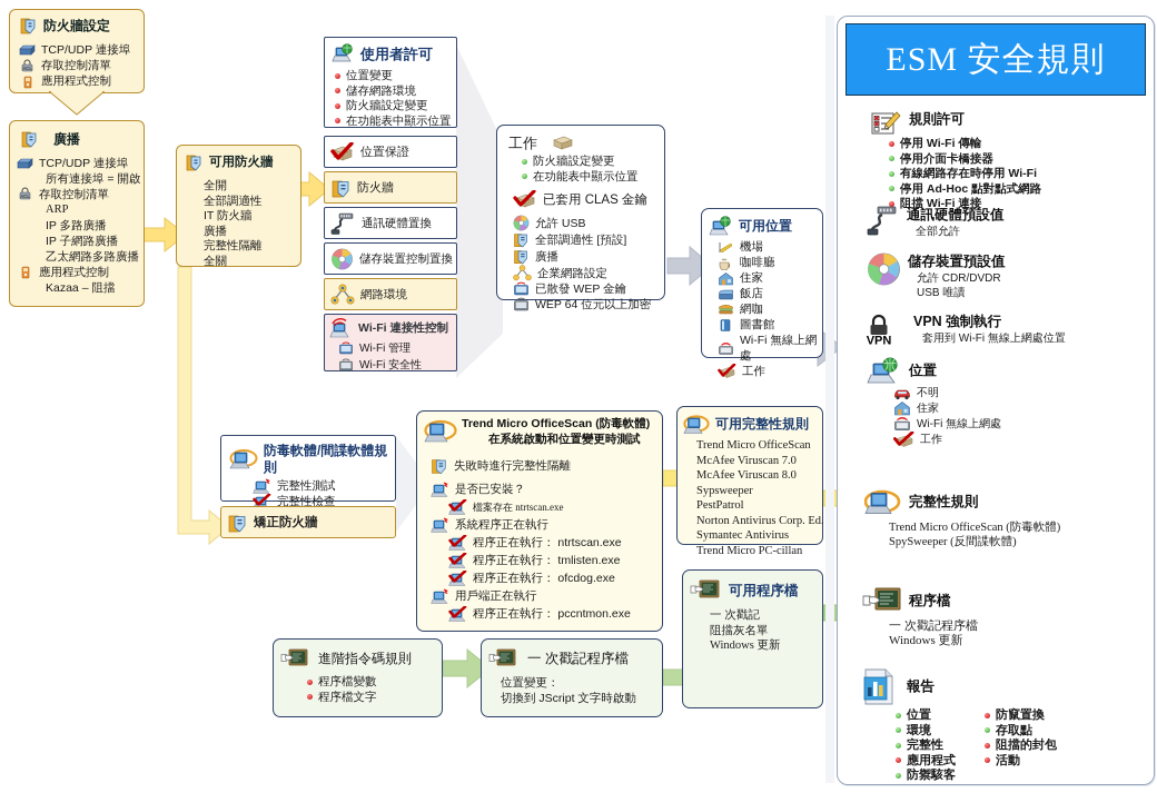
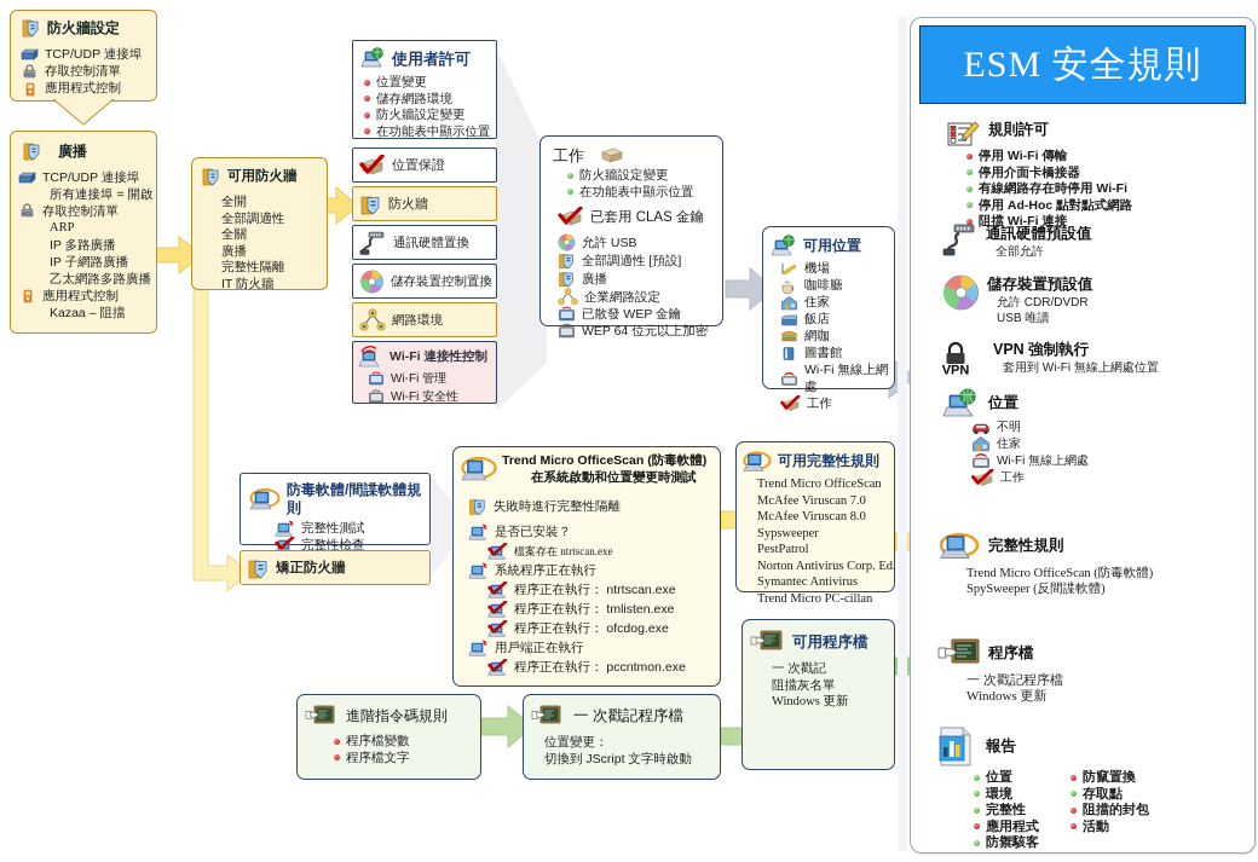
  防火牆設定
  TCP/UDP 連接埠
  存取控制清單
  應用程式控制
  廣播
  TCP/UDP 連接埠
  所有連接埠 = 開啟
  存取控制清單
  ARP
  IP 多路廣播
  IP 子網路廣播
  乙太網路多路廣播
  應用程式控制
  Kazaa – 阻擋
  可用防火牆
  全開
  全部調適性
- IT 防火牆
+ 全關
  廣播
  完整性隔離
- 全關
+ IT 防火牆
  使用者許可
  位置變更
  儲存網路環境
  防火牆設定變更
  在功能表中顯示位置
  位置保證
  防火牆
  通訊硬體置換
  儲存裝置控制置換
  網路環境
  Wi-Fi 連接性控制
  Wi-Fi 管理
  Wi-Fi 安全性
  工作
  防火牆設定變更
  在功能表中顯示位置
  已套用 CLAS 金鑰
  允許 USB
  全部調適性 [預設]
  廣播
  企業網路設定
  已散發 WEP 金鑰
  WEP 64 位元以上加密
  可用位置
  機場
  咖啡廳
  住家
  飯店
  網咖
  圖書館
  Wi-Fi 無線上網處
  工作
  防毒軟體/間諜軟體規則
  完整性測試
  完整性檢查
  矯正防火牆
  Trend Micro OfficeScan (防毒軟體)
  在系統啟動和位置變更時測試
  失敗時進行完整性隔離
  是否已安裝？
  檔案存在 ntrtscan.exe
  系統程序正在執行
  程序正在執行： ntrtscan.exe
  程序正在執行： tmlisten.exe
  程序正在執行： ofcdog.exe
  用戶端正在執行
  程序正在執行： pccntmon.exe
  可用完整性規則
  Trend Micro OfficeScan
  McAfee Viruscan 7.0
  McAfee Viruscan 8.0
  Sypsweeper
  PestPatrol
  Norton Antivirus Corp. Ed.
  Symantec Antivirus
  Trend Micro PC-cillan
  可用程序檔
  一 次戳記
  阻擋灰名單
  Windows 更新
  進階指令碼規則
  程序檔變數
  程序檔文字
  一 次戳記程序檔
  位置變更：
  切換到 JScript 文字時啟動
  ESM 安全規則
  規則許可
  停用 Wi-Fi 傳輸
  停用介面卡橋接器
  有線網路存在時停用 Wi-Fi
  停用 Ad-Hoc 點對點式網路
  阻擋 Wi-Fi 連接
  通訊硬體預設值
  全部允許
  儲存裝置預設值
  允許 CDR/DVDR
  USB 唯讀
  VPN
  VPN 強制執行
  套用到 Wi-Fi 無線上網處位置
  位置
  不明
  住家
  Wi-Fi 無線上網處
  工作
  完整性規則
  Trend Micro OfficeScan (防毒軟體)
  SpySweeper (反間諜軟體)
  程序檔
  一 次戳記程序檔
  Windows 更新
  報告
  位置
  環境
  完整性
  應用程式
  防禦駭客
  防竄置換
  存取點
  阻擋的封包
  活動
